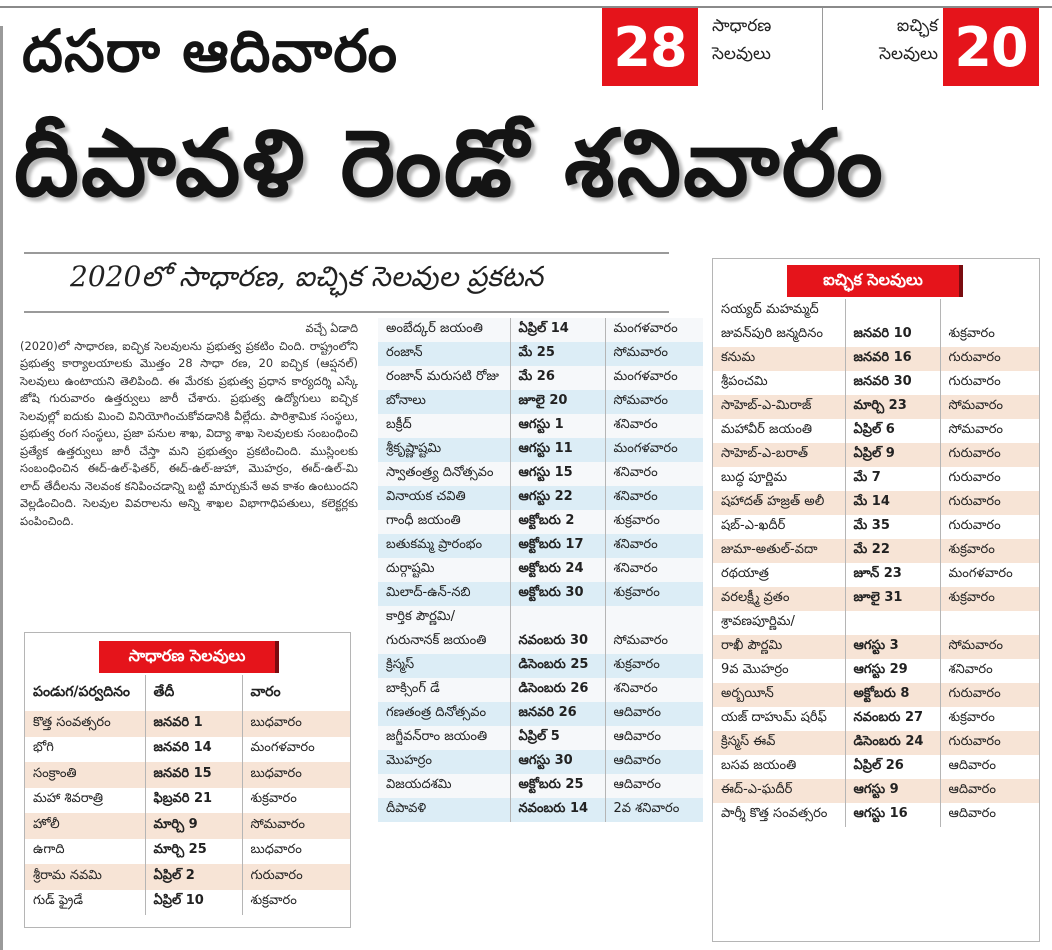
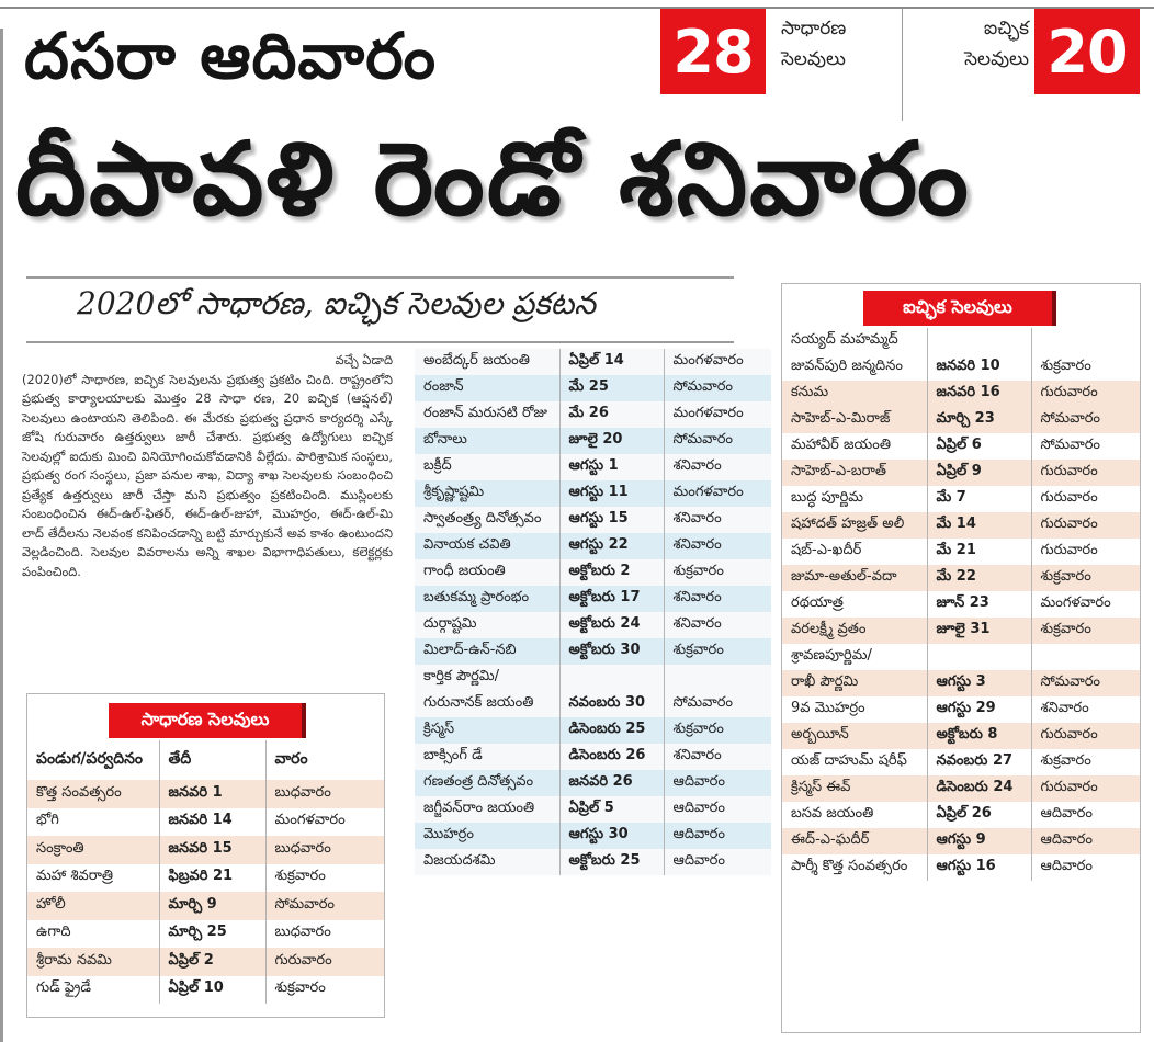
  దసరా ఆదివారం
  28
  సాధారణ
  సెలవులు
  ఐచ్ఛిక
  సెలవులు
  20
  దీపావళి రెండో శనివారం
  2020లో సాధారణ, ఐచ్ఛిక సెలవుల ప్రకటన
  వచ్చే ఏడాది
  (2020)లో సాధారణ, ఐచ్ఛిక సెలవులను ప్రభుత్వ ప్రకటిం చింది. రాష్ట్రంలోని ప్రభుత్వ కార్యాలయాలకు మొత్తం 28 సాధా రణ, 20 ఐచ్ఛిక (ఆప్షనల్) సెలవులు ఉంటాయని తెలిపింది. ఈ మేరకు ప్రభుత్వ ప్రధాన కార్యదర్శి ఎస్కే జోషి గురువారం ఉత్తర్వులు జారీ చేశారు. ప్రభుత్వ ఉద్యోగులు ఐచ్ఛిక సెలవుల్లో ఐదుకు మించి వినియోగించుకోవడానికి వీల్లేదు. పారిశ్రామిక సంస్థలు, ప్రభుత్వ రంగ సంస్థలు, ప్రజా పనుల శాఖ, విద్యా శాఖ సెలవులకు సంబంధించి ప్రత్యేక ఉత్తర్వులు జారీ చేస్తా మని ప్రభుత్వం ప్రకటించింది. ముస్లింలకు సంబంధించిన ఈద్-ఉల్-ఫితర్, ఈద్-ఉల్-జుహా, మొహర్రం, ఈద్-ఉల్-మి లాద్ తేదీలను నెలవంక కనిపించడాన్ని బట్టి మార్చుకునే అవ కాశం ఉంటుందని వెల్లడించింది. సెలవుల వివరాలను అన్ని శాఖల విభాగాధిపతులు, కలెక్టర్లకు పంపించింది.
  సాధారణ సెలవులు
  పండుగ/పర్వదినం	తేదీ	వారం
  కొత్త సంవత్సరం	జనవరి 1	బుధవారం
  భోగి	జనవరి 14	మంగళవారం
  సంక్రాంతి	జనవరి 15	బుధవారం
  మహా శివరాత్రి	ఫిబ్రవరి 21	శుక్రవారం
  హోలీ	మార్చి 9	సోమవారం
  ఉగాది	మార్చి 25	బుధవారం
  శ్రీరామ నవమి	ఏప్రిల్ 2	గురువారం
  గుడ్ ఫ్రైడే	ఏప్రిల్ 10	శుక్రవారం
  అంబేద్కర్ జయంతి	ఏప్రిల్ 14	మంగళవారం
  రంజాన్	మే 25	సోమవారం
  రంజాన్ మరుసటి రోజు	మే 26	మంగళవారం
  బోనాలు	జూలై 20	సోమవారం
  బక్రీద్	ఆగస్టు 1	శనివారం
  శ్రీకృష్ణాష్టమి	ఆగస్టు 11	మంగళవారం
  స్వాతంత్ర్య దినోత్సవం	ఆగస్టు 15	శనివారం
  వినాయక చవితి	ఆగస్టు 22	శనివారం
  గాంధీ జయంతి	అక్టోబరు 2	శుక్రవారం
  బతుకమ్మ ప్రారంభం	అక్టోబరు 17	శనివారం
  దుర్గాష్టమి	అక్టోబరు 24	శనివారం
  మిలాద్-ఉన్-నబి	అక్టోబరు 30	శుక్రవారం
  కార్తిక పౌర్ణమి/
  గురునానక్ జయంతి	నవంబరు 30	సోమవారం
  క్రిస్మస్	డిసెంబరు 25	శుక్రవారం
  బాక్సింగ్ డే	డిసెంబరు 26	శనివారం
  గణతంత్ర దినోత్సవం	జనవరి 26	ఆదివారం
  జగ్జీవన్‌రాం జయంతి	ఏప్రిల్ 5	ఆదివారం
  మొహర్రం	ఆగస్టు 30	ఆదివారం
  విజయదశమి	అక్టోబరు 25	ఆదివారం
- దీపావళి	నవంబరు 14	2వ శనివారం
  ఐచ్ఛిక సెలవులు
  సయ్యద్ మహమ్మద్
  జువన్‌పురి జన్మదినం	జనవరి 10	శుక్రవారం
  కనుమ	జనవరి 16	గురువారం
- శ్రీపంచమి	జనవరి 30	గురువారం
  సాహెబ్-ఎ-మిరాజ్	మార్చి 23	సోమవారం
  మహావీర్ జయంతి	ఏప్రిల్ 6	సోమవారం
  సాహెబ్-ఎ-బరాత్	ఏప్రిల్ 9	గురువారం
  బుద్ధ పూర్ణిమ	మే 7	గురువారం
  షహాదత్ హజ్రత్ అలీ	మే 14	గురువారం
- షబ్-ఎ-ఖదీర్	మే 35	గురువారం
+ షబ్-ఎ-ఖదీర్	మే 21	గురువారం
  జుమా-అతుల్-వదా	మే 22	శుక్రవారం
  రథయాత్ర	జూన్ 23	మంగళవారం
  వరలక్ష్మీ వ్రతం	జూలై 31	శుక్రవారం
  శ్రావణపూర్ణిమ/
  రాఖీ పౌర్ణమి	ఆగస్టు 3	సోమవారం
  9వ మొహర్రం	ఆగస్టు 29	శనివారం
  అర్బయీన్	అక్టోబరు 8	గురువారం
  యజ్ దాహుమ్ షరీఫ్	నవంబరు 27	శుక్రవారం
  క్రిస్మస్ ఈవ్	డిసెంబరు 24	గురువారం
  బసవ జయంతి	ఏప్రిల్ 26	ఆదివారం
  ఈద్-ఎ-ఘదీర్	ఆగస్టు 9	ఆదివారం
  పార్శీ కొత్త సంవత్సరం	ఆగస్టు 16	ఆదివారం
